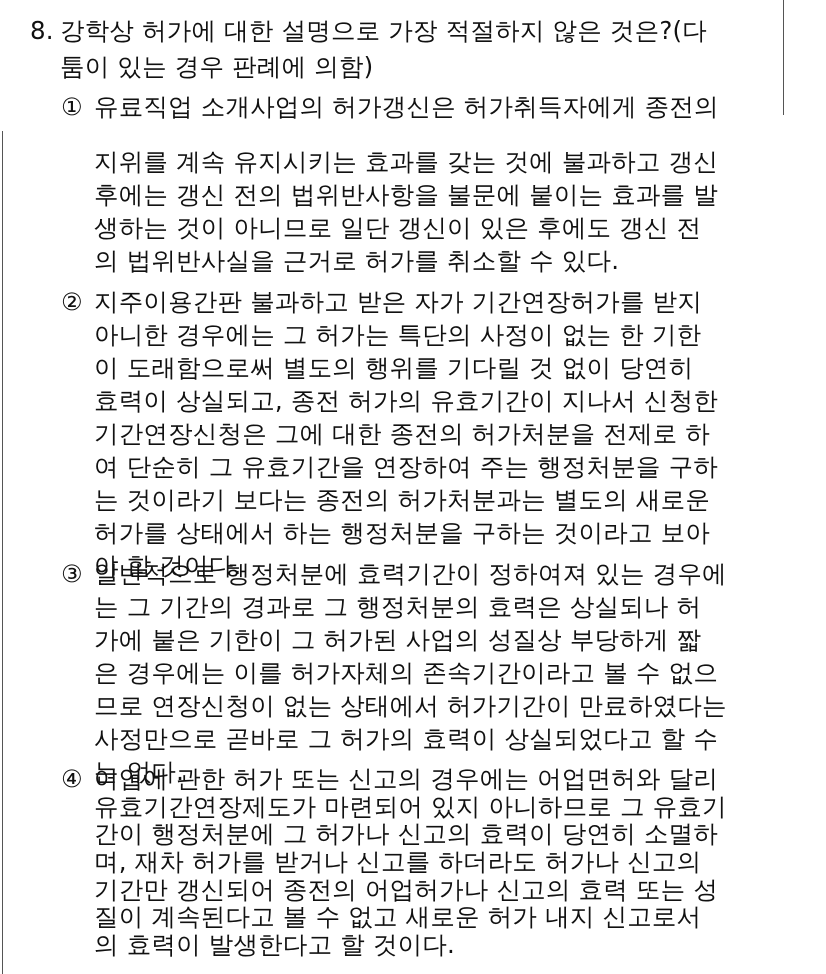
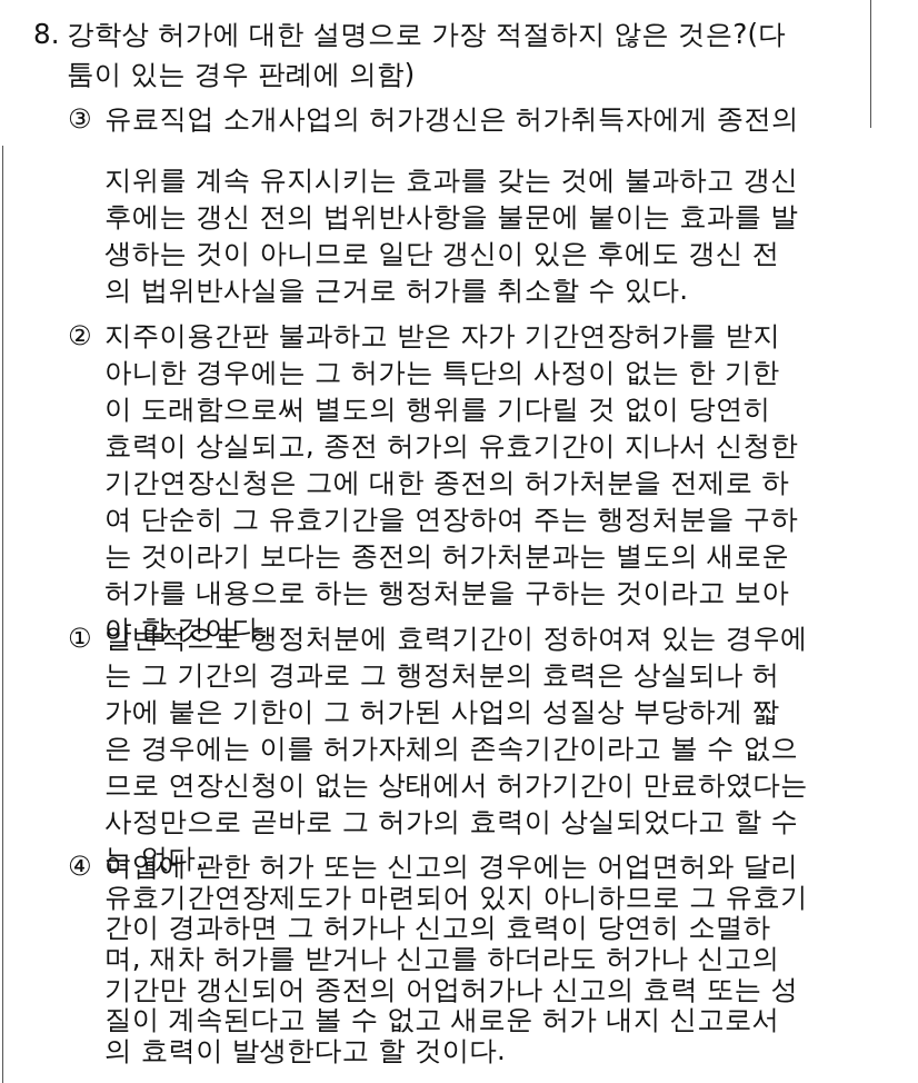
  8. 강학상 허가에 대한 설명으로 가장 적절하지 않은 것은?(다
  툼이 있는 경우 판례에 의함)
- ①
+ ③
  유료직업 소개사업의 허가갱신은 허가취득자에게 종전의
  지위를 계속 유지시키는 효과를 갖는 것에 불과하고 갱신
  후에는 갱신 전의 법위반사항을 불문에 붙이는 효과를 발
  생하는 것이 아니므로 일단 갱신이 있은 후에도 갱신 전
  의 법위반사실을 근거로 허가를 취소할 수 있다.
  ②
  지주이용간판 불과하고 받은 자가 기간연장허가를 받지
  아니한 경우에는 그 허가는 특단의 사정이 없는 한 기한
  이 도래함으로써 별도의 행위를 기다릴 것 없이 당연히
  효력이 상실되고, 종전 허가의 유효기간이 지나서 신청한
  기간연장신청은 그에 대한 종전의 허가처분을 전제로 하
  여 단순히 그 유효기간을 연장하여 주는 행정처분을 구하
  는 것이라기 보다는 종전의 허가처분과는 별도의 새로운
- 허가를 상태에서 하는 행정처분을 구하는 것이라고 보아
+ 허가를 내용으로 하는 행정처분을 구하는 것이라고 보아
  야 할 것이다.
- ③
+ ①
  일반적으로 행정처분에 효력기간이 정하여져 있는 경우에
  는 그 기간의 경과로 그 행정처분의 효력은 상실되나 허
  가에 붙은 기한이 그 허가된 사업의 성질상 부당하게 짧
  은 경우에는 이를 허가자체의 존속기간이라고 볼 수 없으
  므로 연장신청이 없는 상태에서 허가기간이 만료하였다는
  사정만으로 곧바로 그 허가의 효력이 상실되었다고 할 수
  는 없다.
  ④
  어업에 관한 허가 또는 신고의 경우에는 어업면허와 달리
  유효기간연장제도가 마련되어 있지 아니하므로 그 유효기
- 간이 행정처분에 그 허가나 신고의 효력이 당연히 소멸하
+ 간이 경과하면 그 허가나 신고의 효력이 당연히 소멸하
  며, 재차 허가를 받거나 신고를 하더라도 허가나 신고의
  기간만 갱신되어 종전의 어업허가나 신고의 효력 또는 성
  질이 계속된다고 볼 수 없고 새로운 허가 내지 신고로서
  의 효력이 발생한다고 할 것이다.
